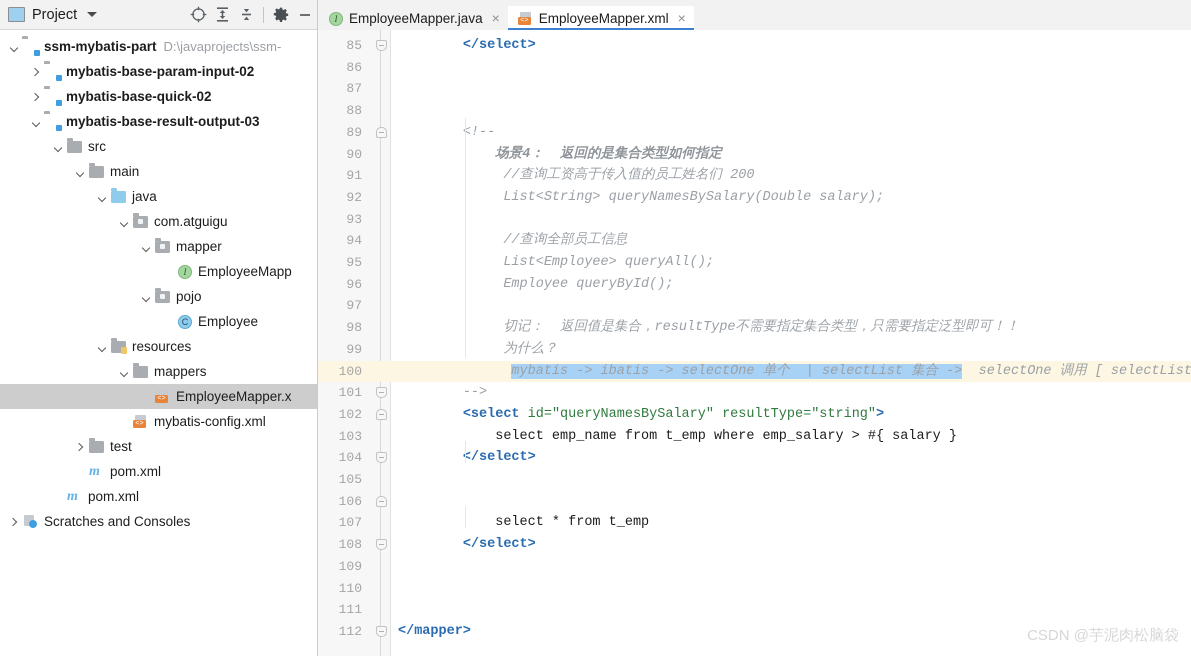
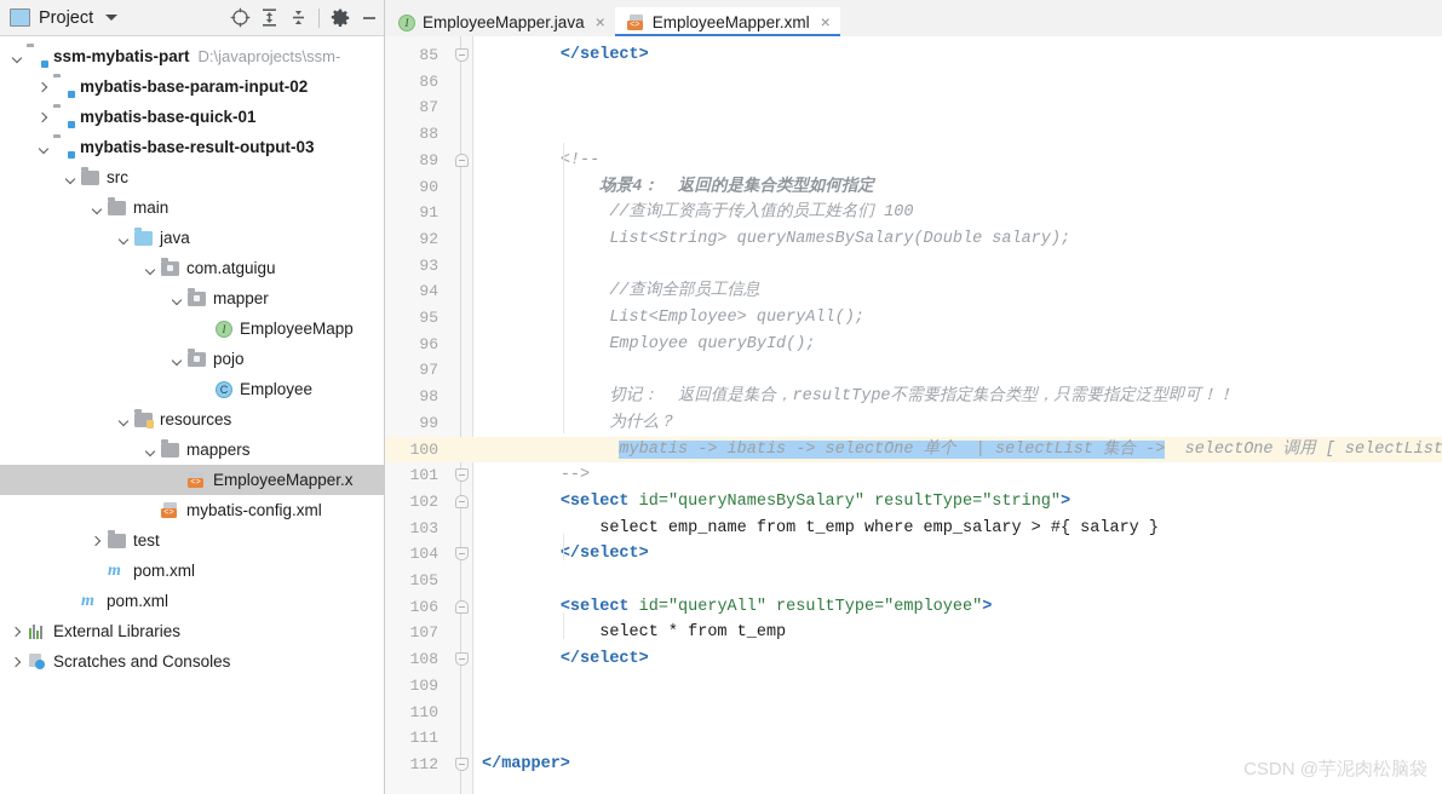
  Project
  ssm-mybatis-part
  D:\javaprojects\ssm-
  mybatis-base-param-input-02
- mybatis-base-quick-02
+ mybatis-base-quick-01
  mybatis-base-result-output-03
  src
  main
  java
  com.atguigu
  mapper
  I
  EmployeeMapp
  pojo
  C
  Employee
  resources
  mappers
  <>
  EmployeeMapper.x
  <>
  mybatis-config.xml
  test
  m
  pom.xml
  m
  pom.xml
+ External Libraries
  Scratches and Consoles
  I
  EmployeeMapper.java
  ×
  <>
  EmployeeMapper.xml
  ×
  85
  </select>
  86
  87
  88
  89
  <!--
  90
  场景4： 返回的是集合类型如何指定
  91
- //查询工资高于传入值的员工姓名们 200
+ //查询工资高于传入值的员工姓名们 100
  92
  List<String> queryNamesBySalary(Double salary);
  93
  94
  //查询全部员工信息
  95
  List<Employee> queryAll();
  96
  Employee queryById();
  97
  98
  切记： 返回值是集合，resultType不需要指定集合类型，只需要指定泛型即可！！
  99
  为什么？
  100
  mybatis -> ibatis -> selectOne 单个 | selectList 集合 -> selectOne 调用 [ selectList
  101
  -->
  102
  <select id="queryNamesBySalary" resultType="string">
  103
  select emp_name from t_emp where emp_salary > #{ salary }
  104
  </select>
  105
  106
+ <select id="queryAll" resultType="employee">
  107
  select * from t_emp
  108
  </select>
  109
  110
  111
  112
  </mapper>
  CSDN @芋泥肉松脑袋
